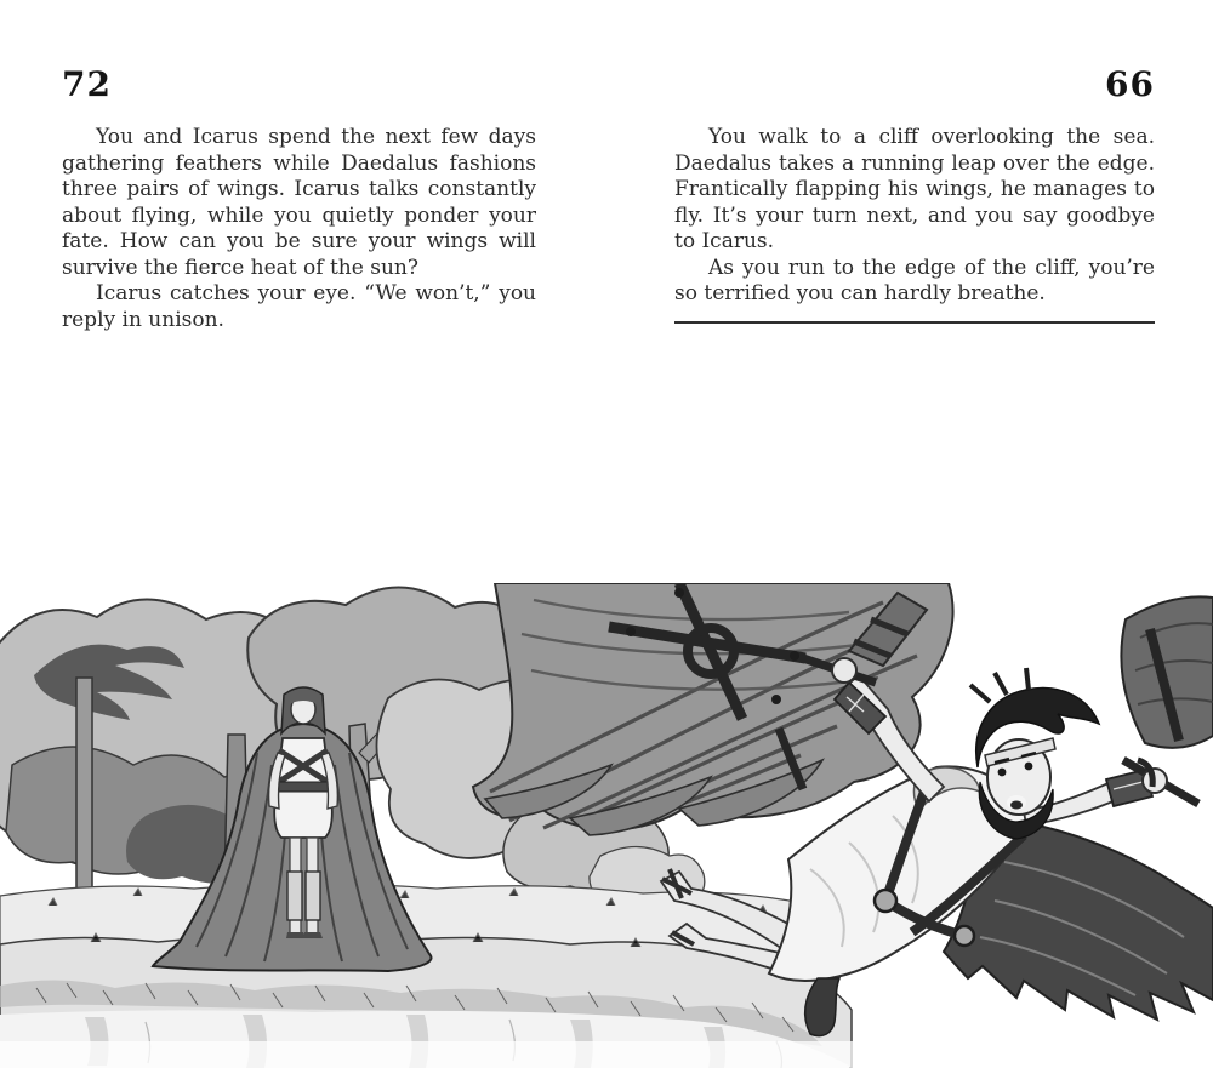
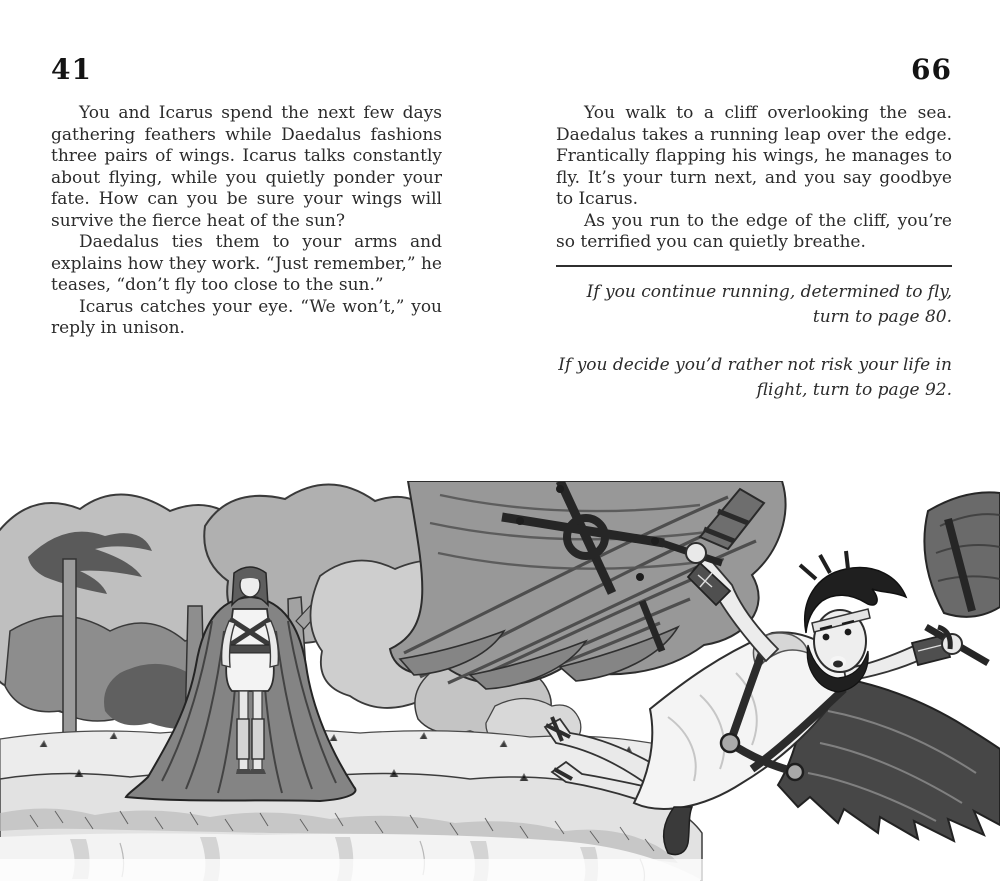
- 72
+ 41
  You and Icarus spend the next few days gathering feathers while Daedalus fashions three pairs of wings. Icarus talks constantly about flying, while you quietly ponder your fate. How can you be sure your wings will survive the fierce heat of the sun?
+ Daedalus ties them to your arms and explains how they work. “Just remember,” he teases, “don’t fly too close to the sun.”
  Icarus catches your eye. “We won’t,” you reply in unison.
  66
  You walk to a cliff overlooking the sea. Daedalus takes a running leap over the edge. Frantically flapping his wings, he manages to fly. It’s your turn next, and you say goodbye to Icarus.
- As you run to the edge of the cliff, you’re so terrified you can hardly breathe.
+ As you run to the edge of the cliff, you’re so terrified you can quietly breathe.
+ If you continue running, determined to fly, turn to page 80.
+ If you decide you’d rather not risk your life in flight, turn to page 92.
